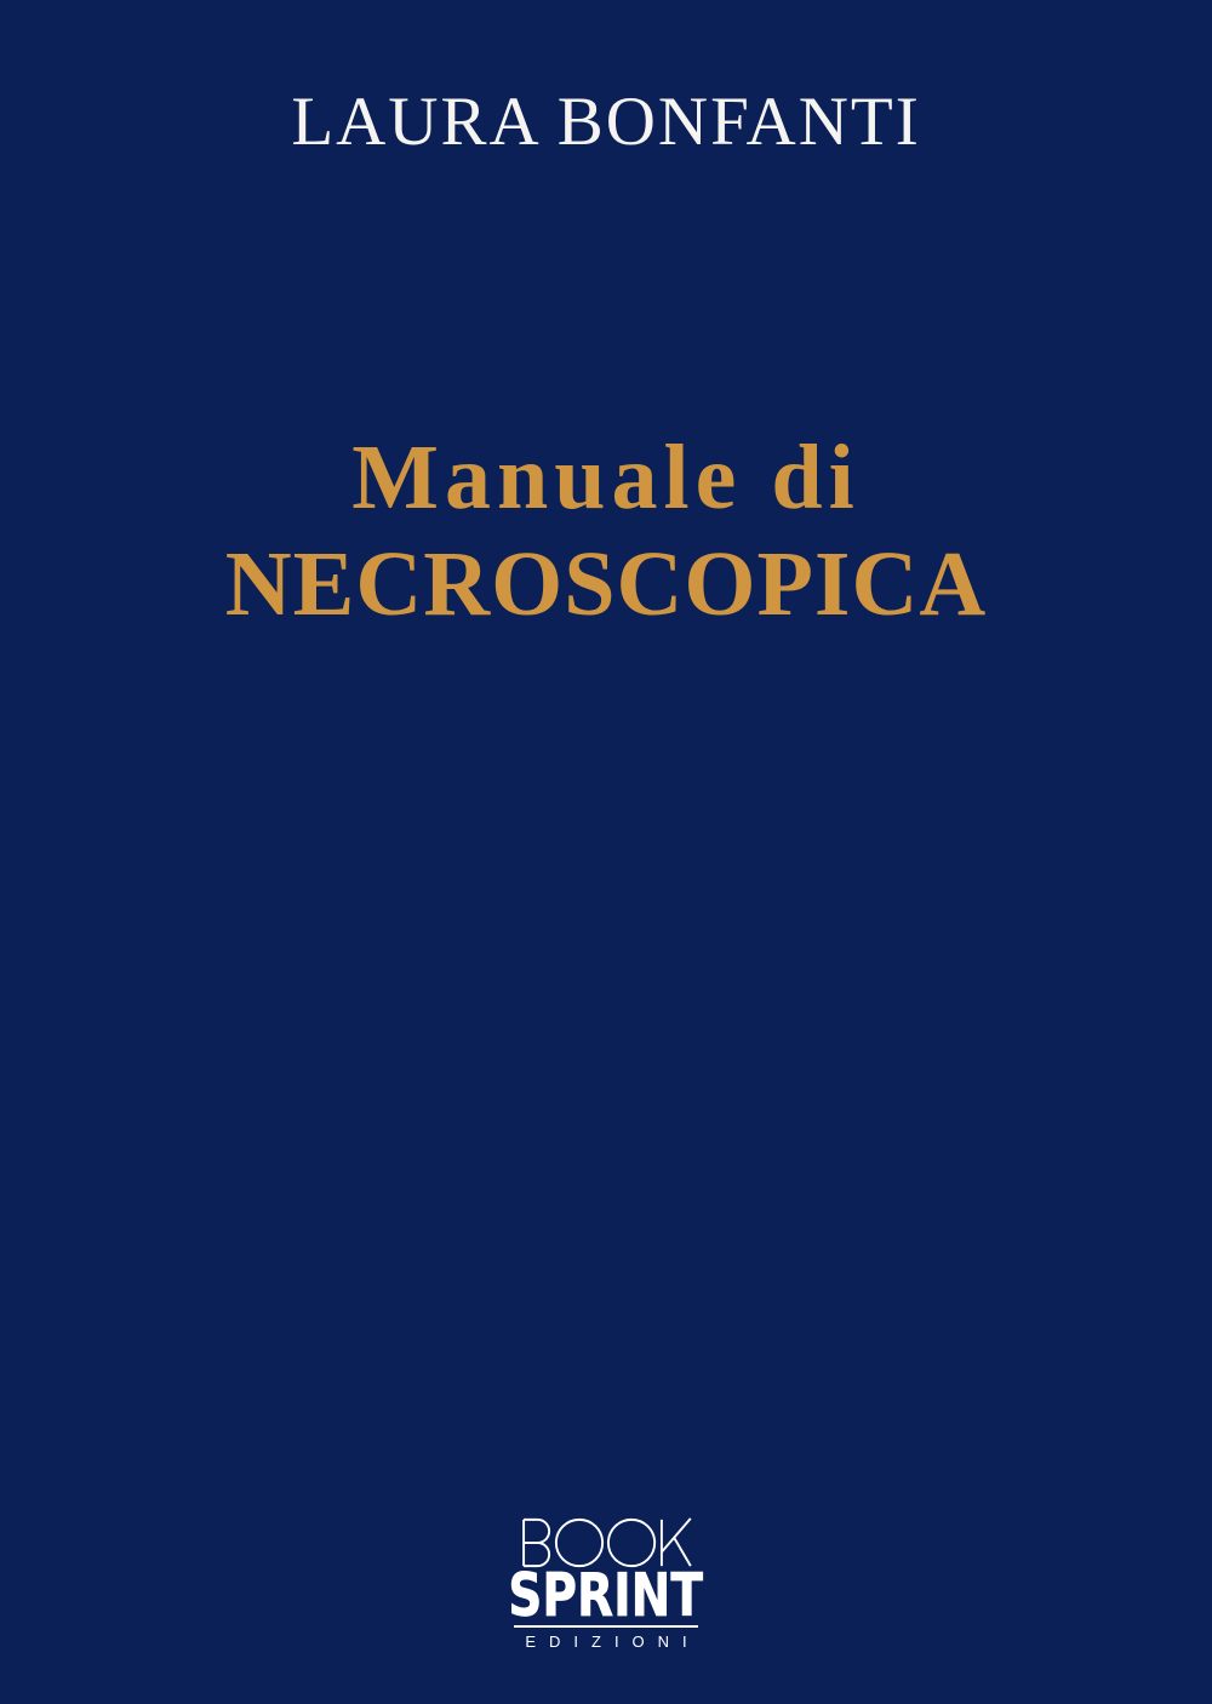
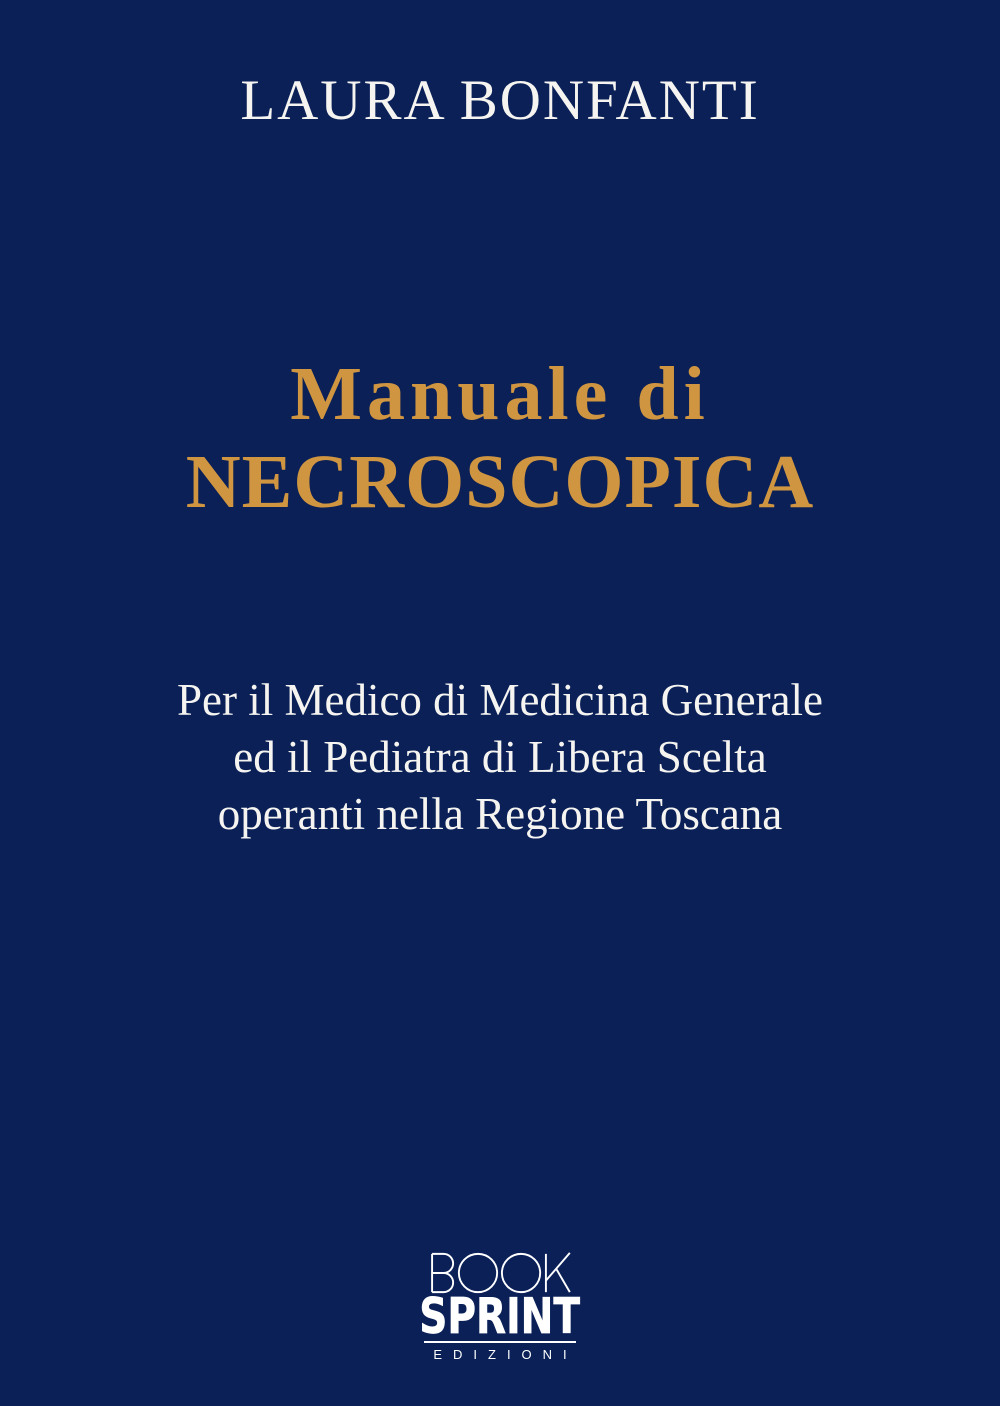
  LAURA BONFANTI
  Manuale di
  NECROSCOPICA
+ Per il Medico di Medicina Generale
+ ed il Pediatra di Libera Scelta
+ operanti nella Regione Toscana
  SPRINT
  EDIZIONI
